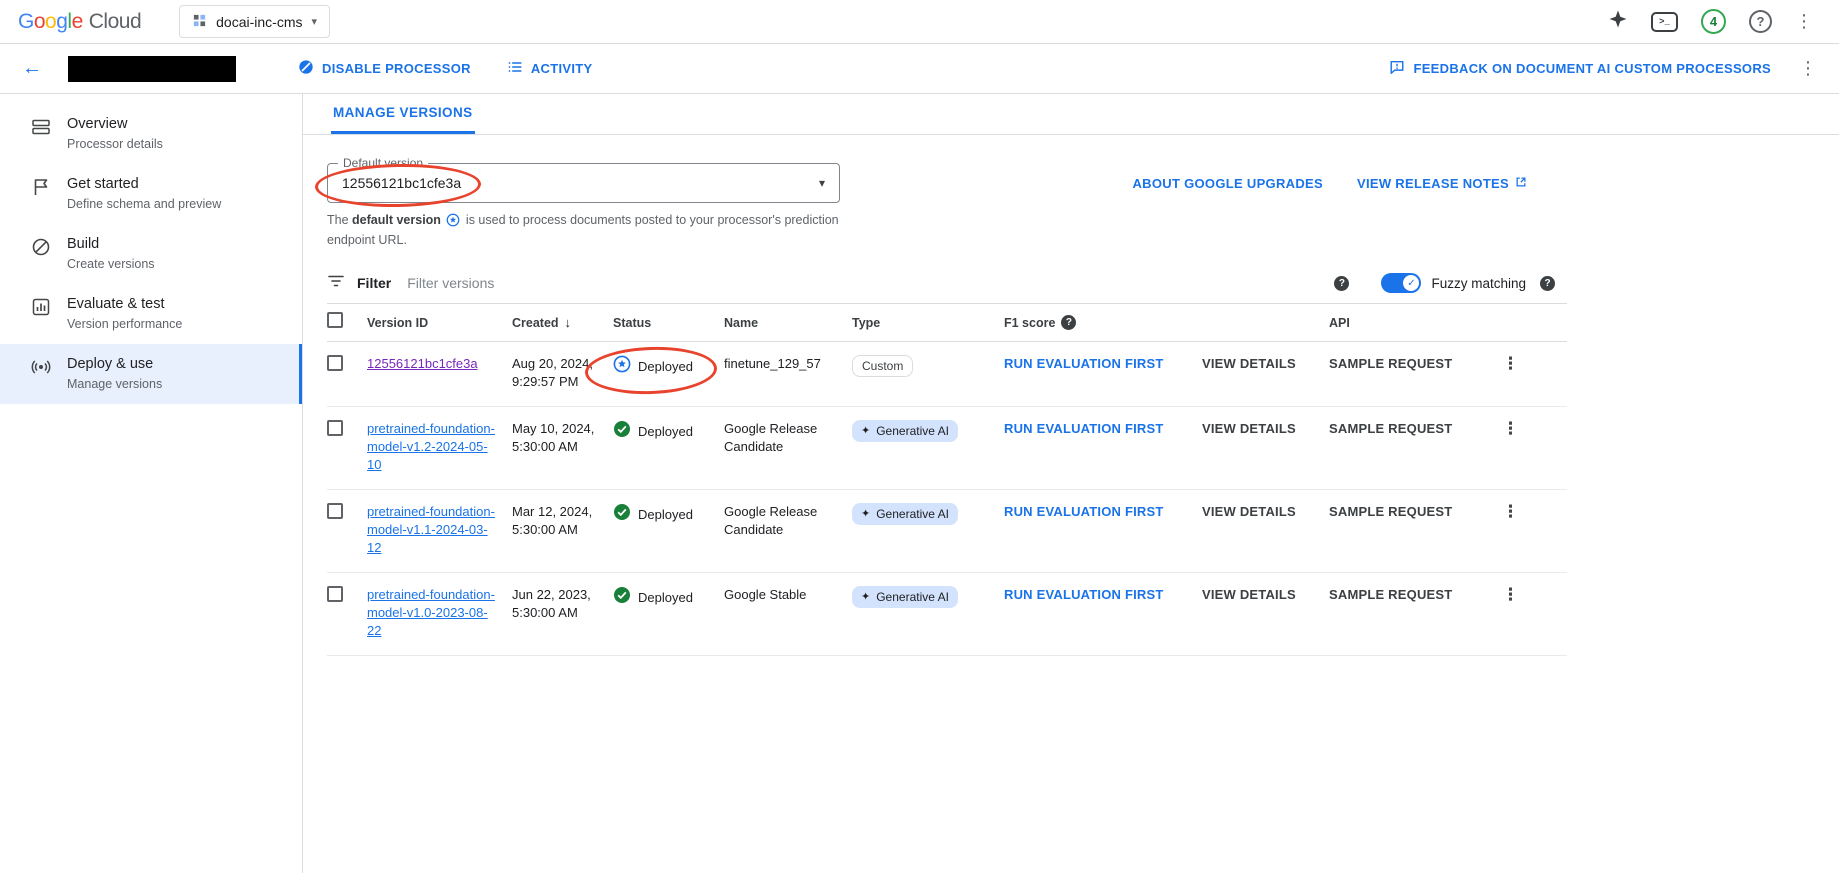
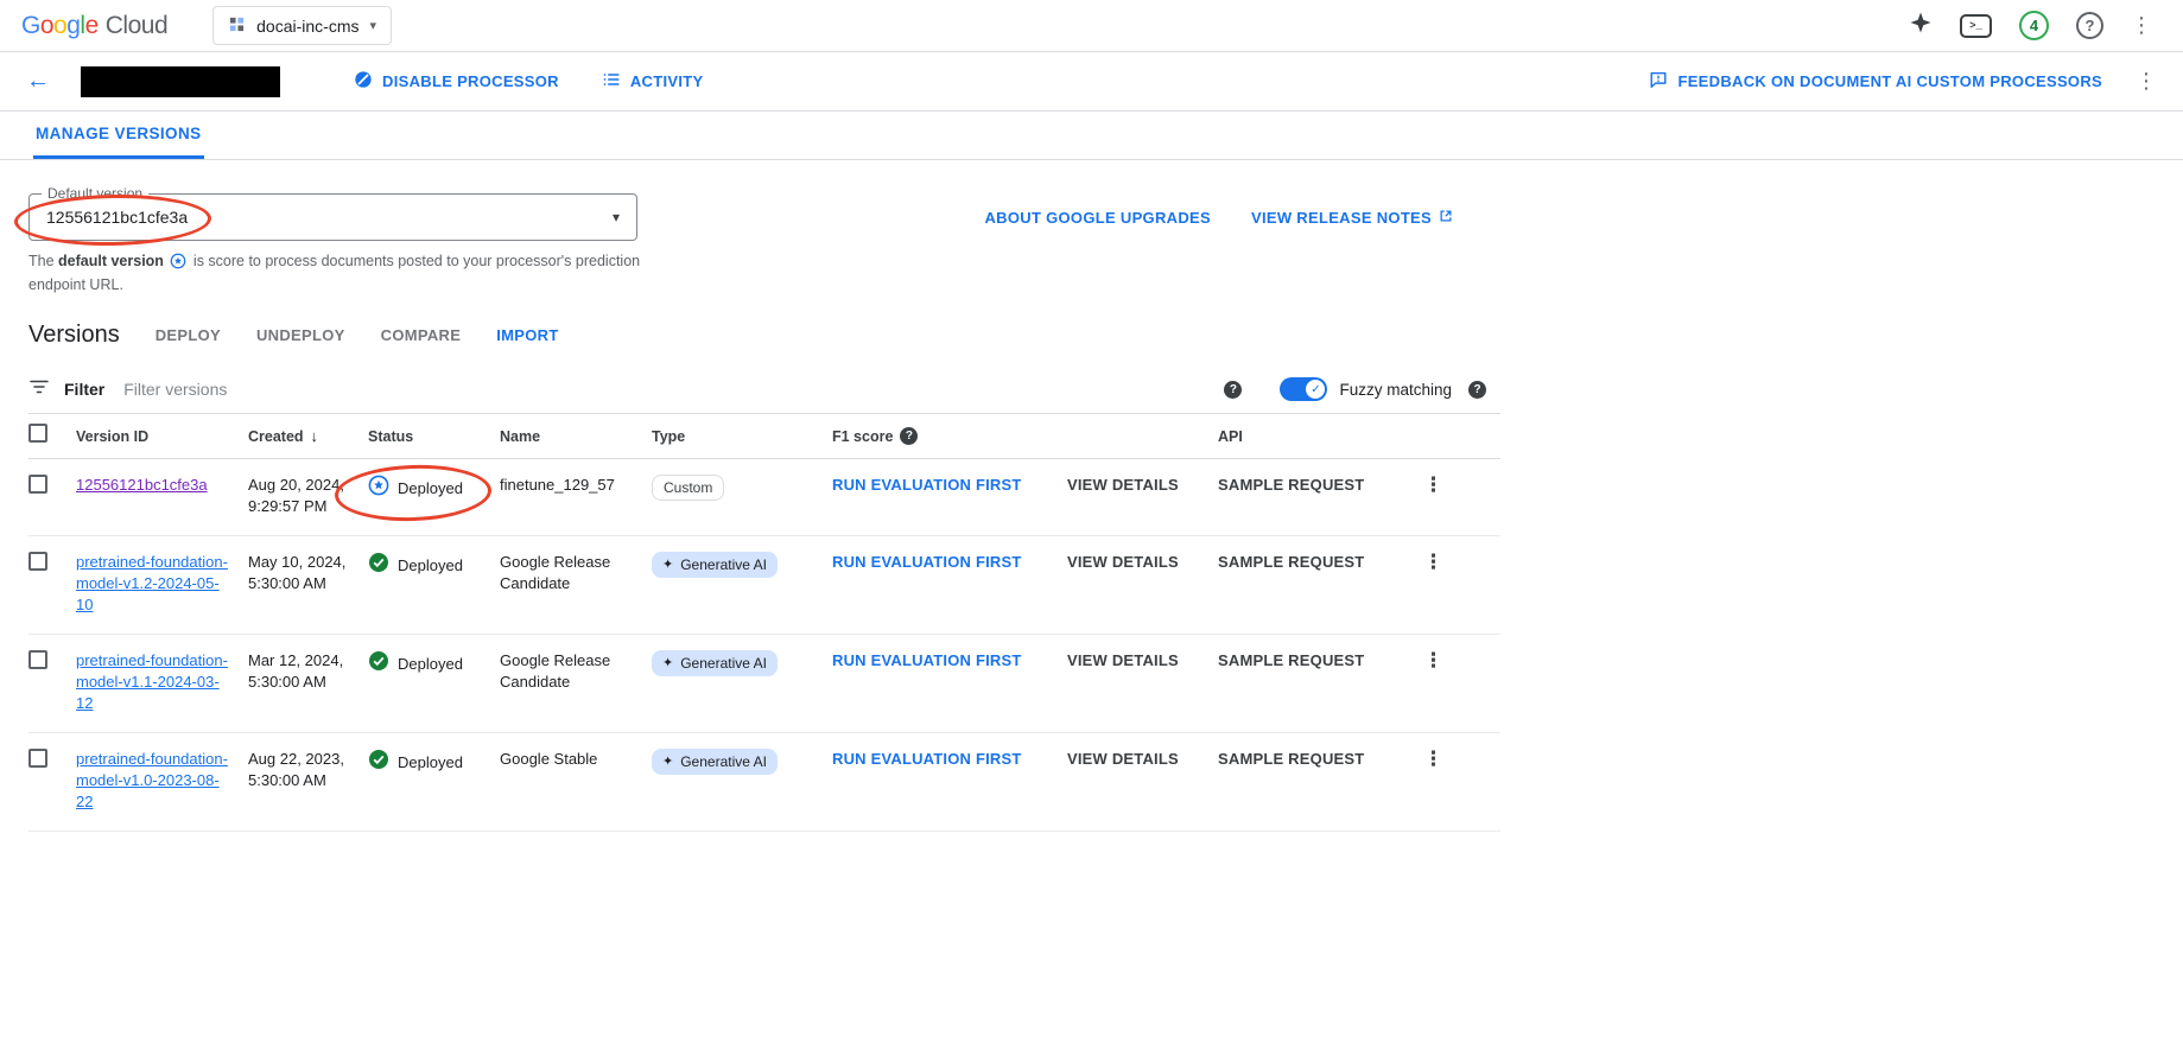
  G
  o
  o
  g
  l
  e
  Cloud
  docai-inc-cms
  ▾
  >_
  4
  ?
  ⋮
  ←
  DISABLE PROCESSOR
  ACTIVITY
  FEEDBACK ON DOCUMENT AI CUSTOM PROCESSORS
  ⋮
- Overview
- Processor details
- Get started
- Define schema and preview
- Build
- Create versions
- Evaluate & test
- Version performance
- Deploy & use
- Manage versions
  MANAGE VERSIONS
  Default version
  12556121bc1cfe3a
  ▾
  ABOUT GOOGLE UPGRADES
  VIEW RELEASE NOTES
- The default version is used to process documents posted to your processor's prediction endpoint URL.
+ The default version is score to process documents posted to your processor's prediction endpoint URL.
+ Versions
+ DEPLOY
+ UNDEPLOY
+ COMPARE
+ IMPORT
  Filter
  Filter versions
  ?
  ✓
  Fuzzy matching
  ?
  Version ID
  Created
  ↓
  Status
  Name
  Type
  F1 score
  ?
  API
  12556121bc1cfe3a
  Aug 20, 2024, 9:29:57 PM
  Deployed
  finetune_129_57
  Custom
  RUN EVALUATION FIRST
  VIEW DETAILS
  SAMPLE REQUEST
  ⋮
  pretrained-foundation-model-v1.2-2024-05-10
  May 10, 2024, 5:30:00 AM
  Deployed
  Google Release Candidate
  ✦
  Generative AI
  RUN EVALUATION FIRST
  VIEW DETAILS
  SAMPLE REQUEST
  ⋮
  pretrained-foundation-model-v1.1-2024-03-12
  Mar 12, 2024, 5:30:00 AM
  Deployed
  Google Release Candidate
  ✦
  Generative AI
  RUN EVALUATION FIRST
  VIEW DETAILS
  SAMPLE REQUEST
  ⋮
  pretrained-foundation-model-v1.0-2023-08-22
- Jun 22, 2023, 5:30:00 AM
+ Aug 22, 2023, 5:30:00 AM
  Deployed
  Google Stable
  ✦
  Generative AI
  RUN EVALUATION FIRST
  VIEW DETAILS
  SAMPLE REQUEST
  ⋮
